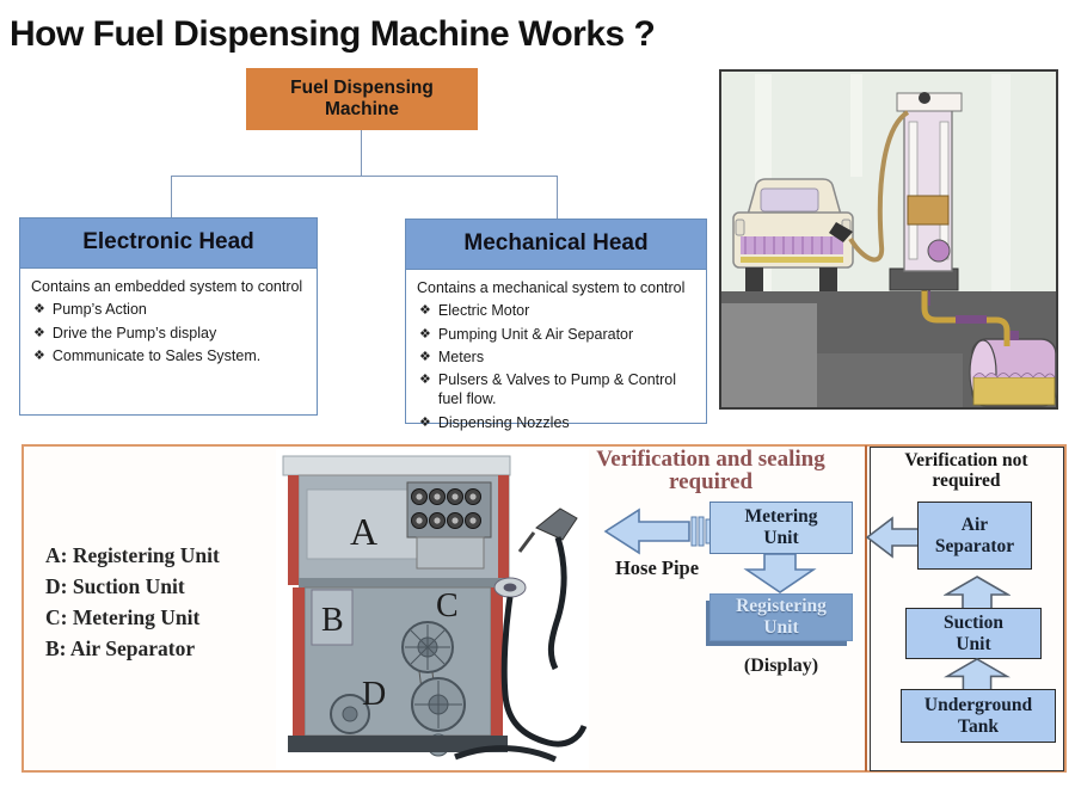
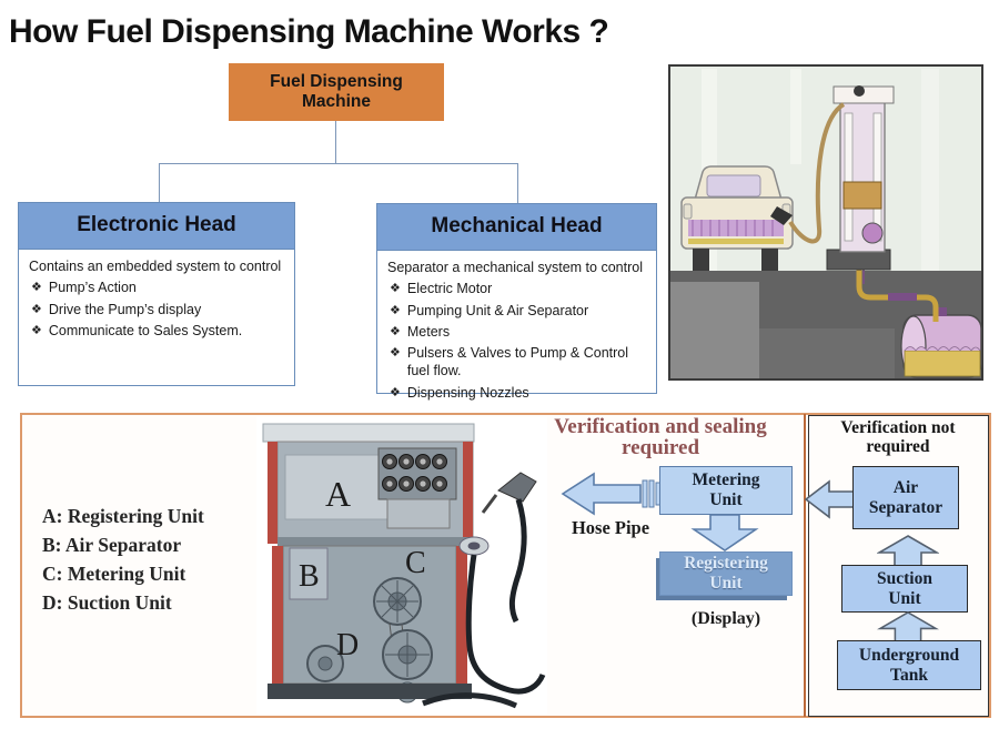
  How Fuel Dispensing Machine Works ?
  Fuel Dispensing
  Machine
  Electronic Head
  Contains an embedded system to control
  ❖
  Pump’s Action
  ❖
  Drive the Pump’s display
  ❖
  Communicate to Sales System.
  Mechanical Head
- Contains a mechanical system to control
+ Separator a mechanical system to control
  ❖
  Electric Motor
  ❖
  Pumping Unit & Air Separator
  ❖
  Meters
  ❖
  Pulsers & Valves to Pump & Control fuel flow.
  ❖
  Dispensing Nozzles
  A: Registering Unit
- D: Suction Unit
+ B: Air Separator
  C: Metering Unit
- B: Air Separator
+ D: Suction Unit
  A
  B
  C
  D
  Verification and sealing
  required
  Hose Pipe
  Metering
  Unit
  Registering
  Unit
  (Display)
  Verification not
  required
  Air
  Separator
  Suction
  Unit
  Underground
  Tank
